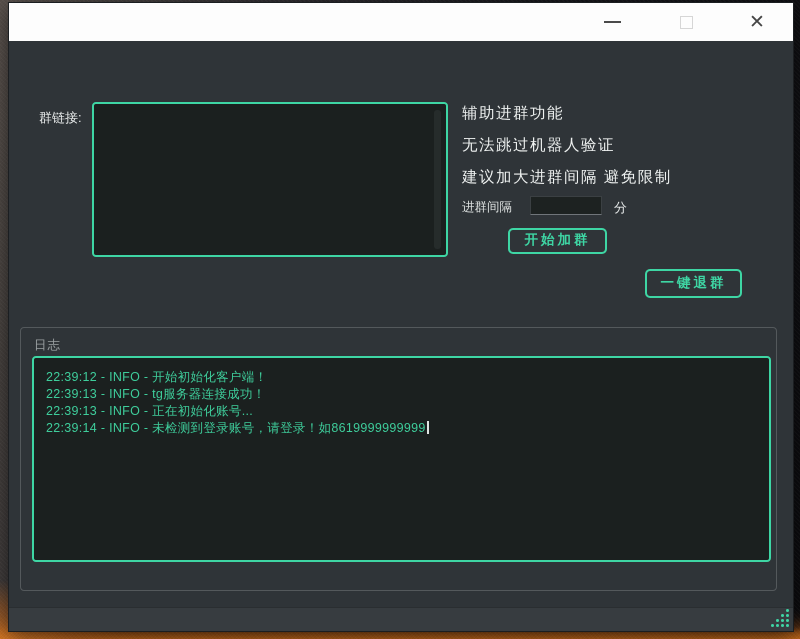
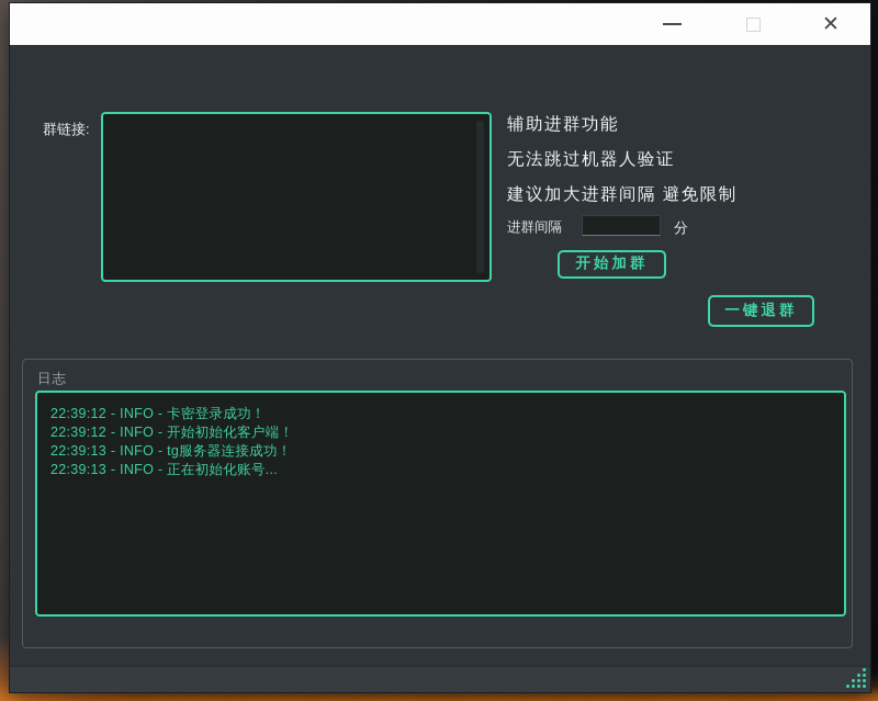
  ✕
  群链接:
  辅助进群功能
  无法跳过机器人验证
  建议加大进群间隔 避免限制
  进群间隔
  分
  开始加群
  一键退群
  日志
+ 22:39:12 - INFO - 卡密登录成功！
  22:39:12 - INFO - 开始初始化客户端！
  22:39:13 - INFO - tg服务器连接成功！
  22:39:13 - INFO - 正在初始化账号...
- 22:39:14 - INFO - 未检测到登录账号，请登录！如8619999999999
